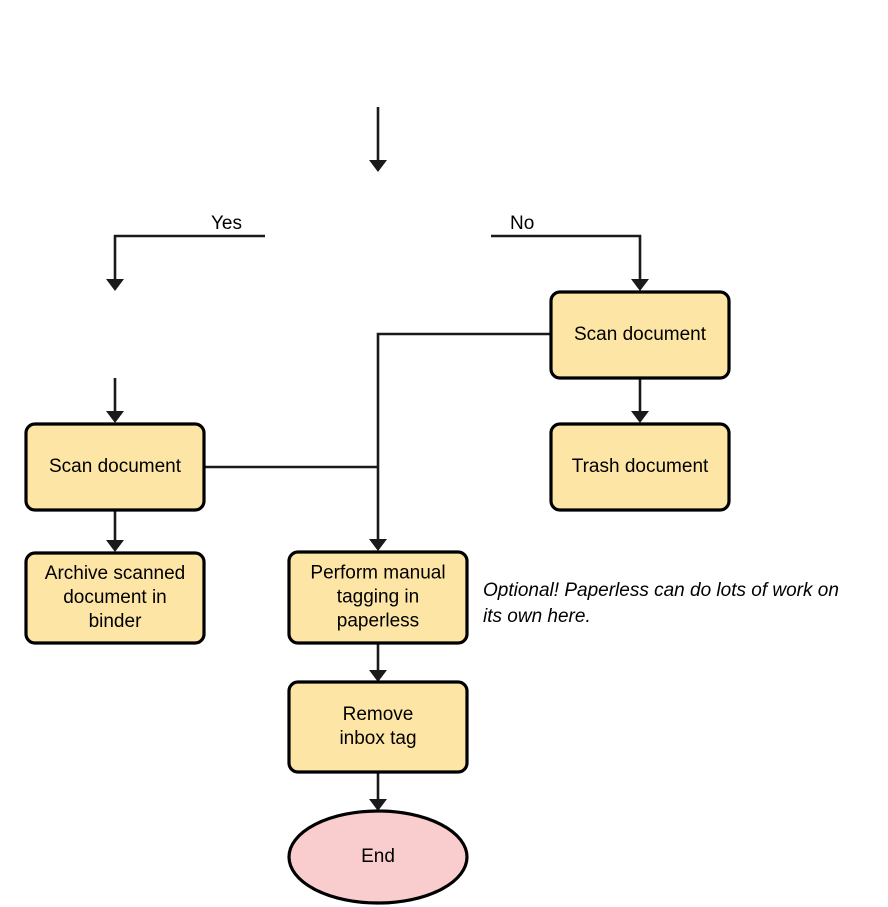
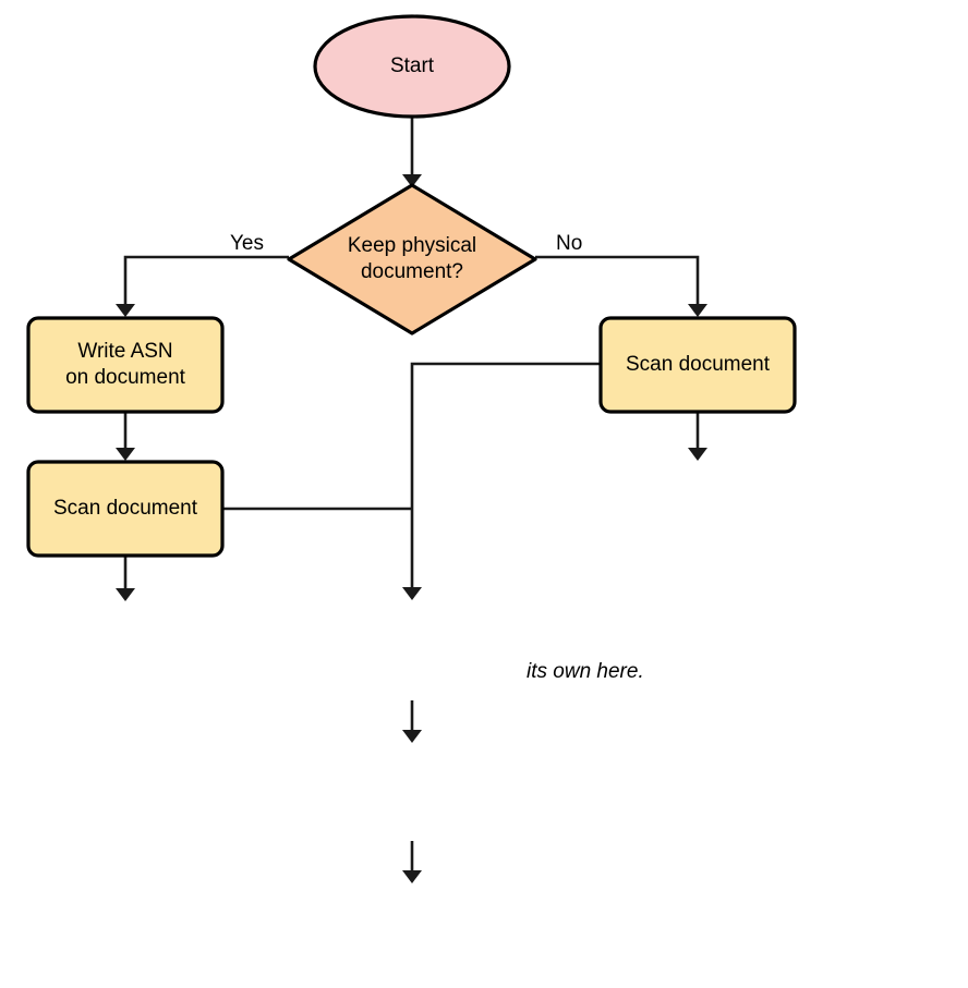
  Yes
  No
+ Start
+ Keep physical
+ document?
+ Write ASN
+ on document
  Scan document
- Archive scanned
- document in
- binder
  Scan document
- Trash document
- Perform manual
- tagging in
- paperless
- Remove
- inbox tag
- End
- Optional! Paperless can do lots of work on
  its own here.
